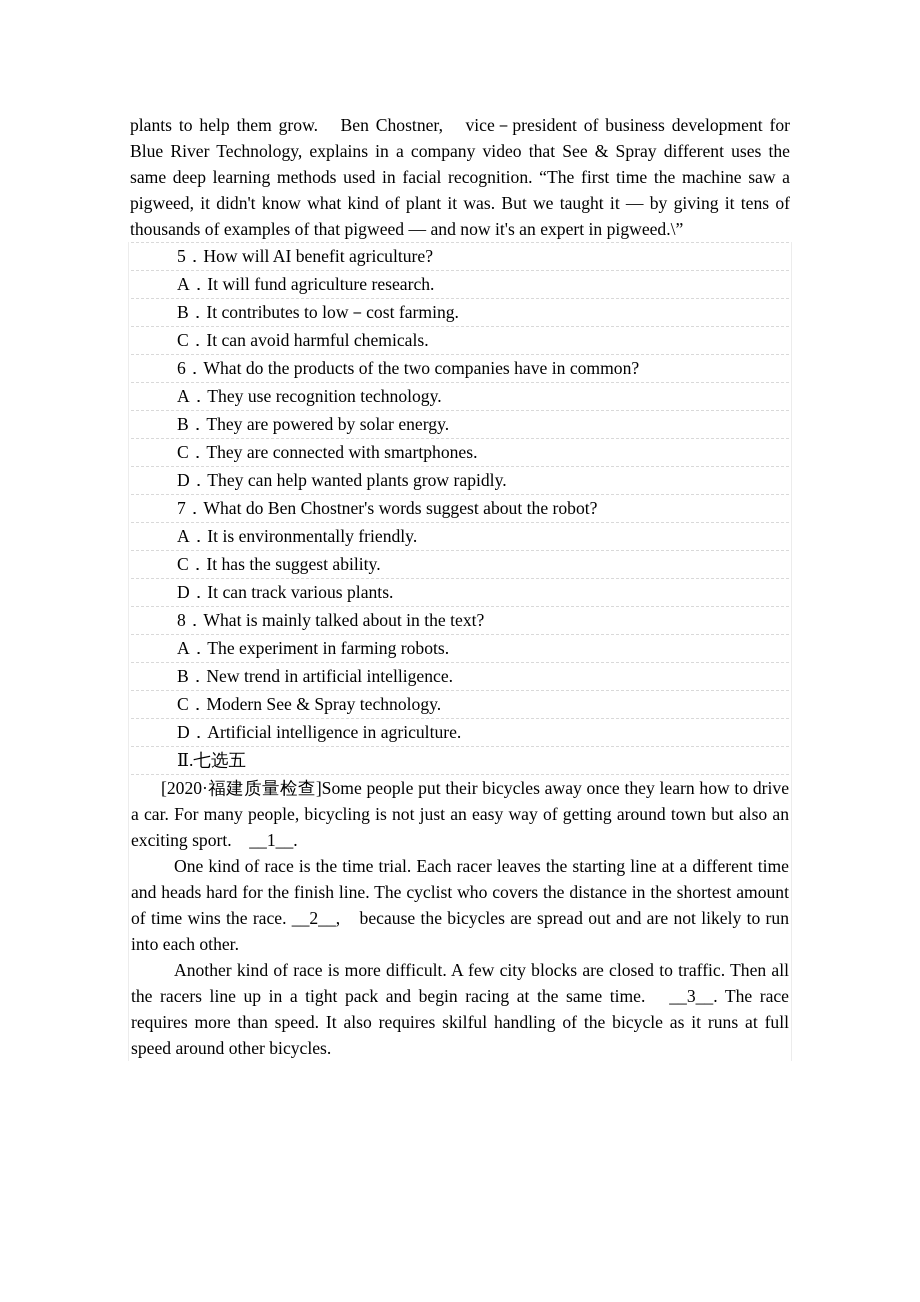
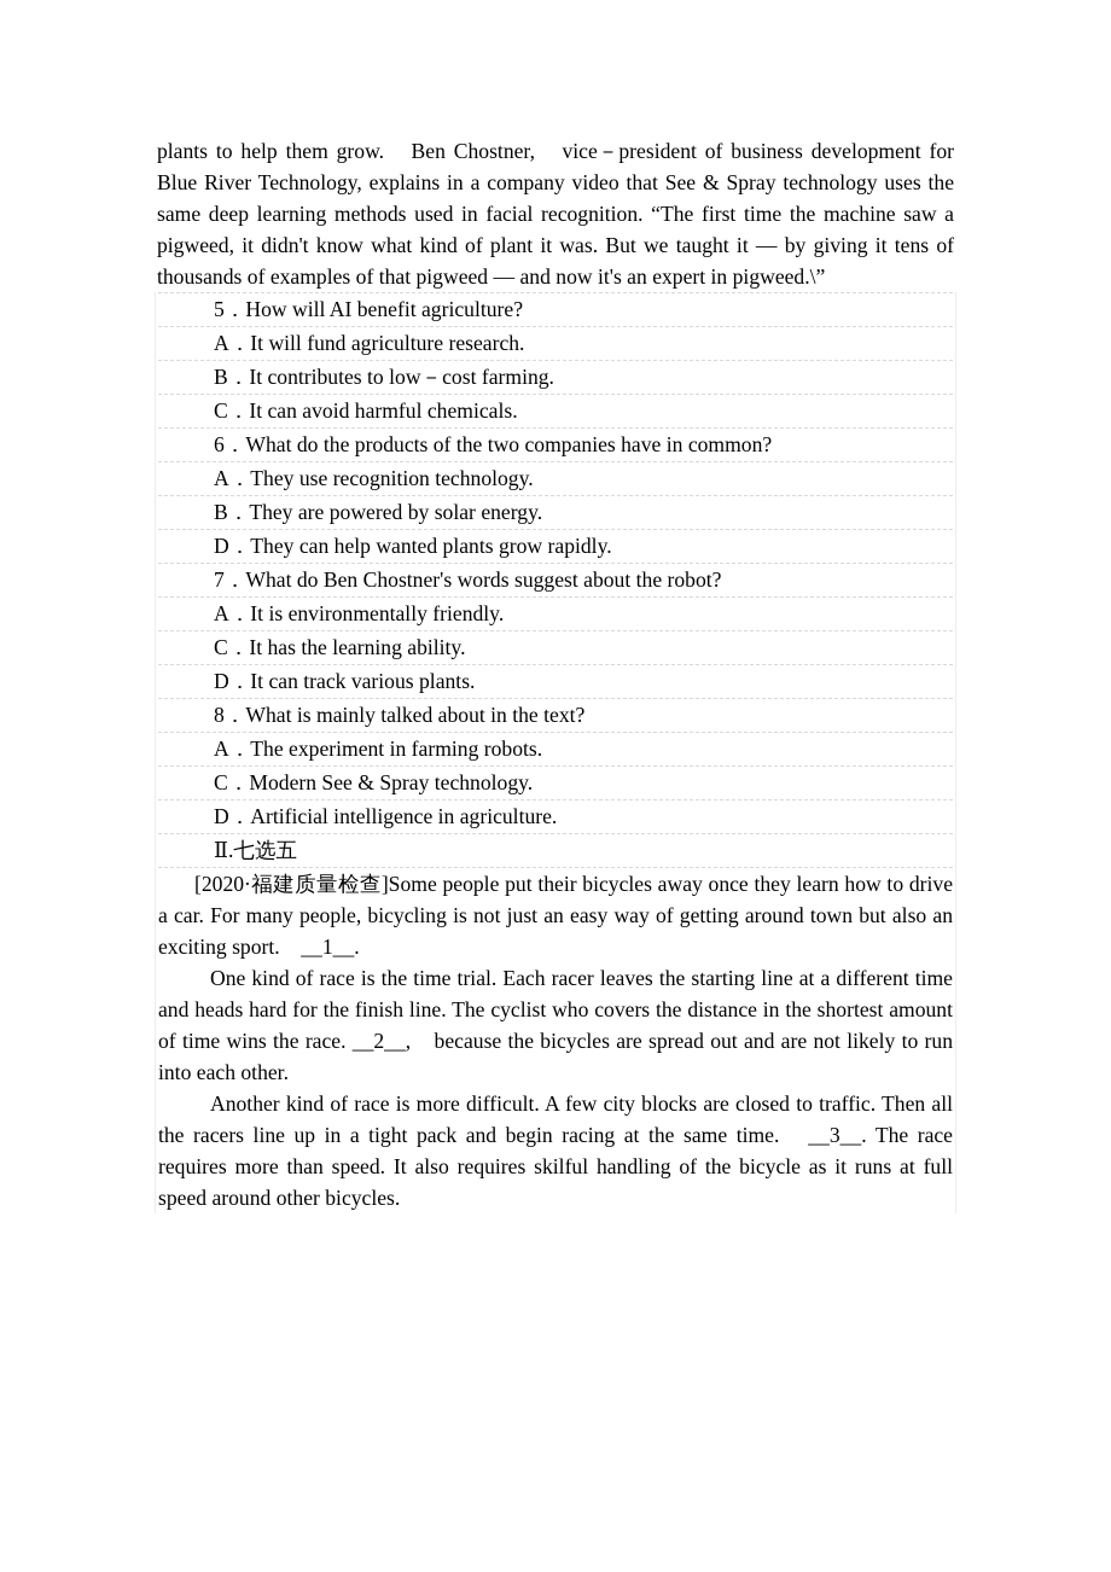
- plants to help them grow. Ben Chostner, vice－president of business development for Blue River Technology, explains in a company video that See & Spray different uses the same deep learning methods used in facial recognition. “The first time the machine saw a pigweed, it didn't know what kind of plant it was. But we taught it — by giving it tens of thousands of examples of that pigweed — and now it's an expert in pigweed.\”
+ plants to help them grow. Ben Chostner, vice－president of business development for Blue River Technology, explains in a company video that See & Spray technology uses the same deep learning methods used in facial recognition. “The first time the machine saw a pigweed, it didn't know what kind of plant it was. But we taught it — by giving it tens of thousands of examples of that pigweed — and now it's an expert in pigweed.\”
  5．How will AI benefit agriculture?
  A．It will fund agriculture research.
  B．It contributes to low－cost farming.
  C．It can avoid harmful chemicals.
  6．What do the products of the two companies have in common?
  A．They use recognition technology.
  B．They are powered by solar energy.
- C．They are connected with smartphones.
  D．They can help wanted plants grow rapidly.
  7．What do Ben Chostner's words suggest about the robot?
  A．It is environmentally friendly.
- C．It has the suggest ability.
+ C．It has the learning ability.
  D．It can track various plants.
  8．What is mainly talked about in the text?
  A．The experiment in farming robots.
- B．New trend in artificial intelligence.
  C．Modern See & Spray technology.
  D．Artificial intelligence in agriculture.
  Ⅱ.七选五
  [2020·福建质量检查]Some people put their bicycles away once they learn how to drive a car. For many people, bicycling is not just an easy way of getting around town but also an exciting sport. __1__.
  One kind of race is the time trial. Each racer leaves the starting line at a different time and heads hard for the finish line. The cyclist who covers the distance in the shortest amount of time wins the race. __2__, because the bicycles are spread out and are not likely to run into each other.
  Another kind of race is more difficult. A few city blocks are closed to traffic. Then all the racers line up in a tight pack and begin racing at the same time. __3__. The race requires more than speed. It also requires skilful handling of the bicycle as it runs at full speed around other bicycles.
